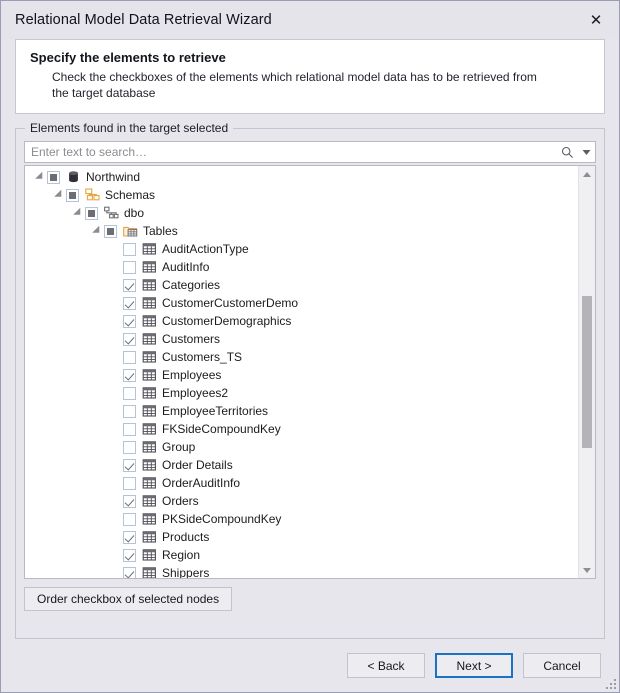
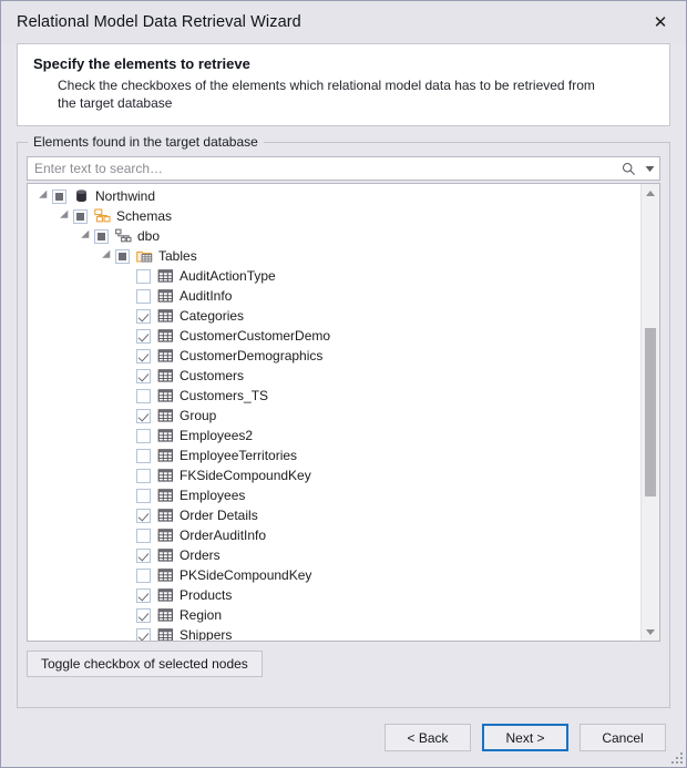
  Relational Model Data Retrieval Wizard
  ✕
  Specify the elements to retrieve
  Check the checkboxes of the elements which relational model data has to be retrieved from the target database
- Elements found in the target selected
+ Elements found in the target database
  Enter text to search…
  Northwind
  Schemas
  dbo
  Tables
  AuditActionType
  AuditInfo
  Categories
  CustomerCustomerDemo
  CustomerDemographics
  Customers
  Customers_TS
- Employees
+ Group
  Employees2
  EmployeeTerritories
  FKSideCompoundKey
- Group
+ Employees
  Order Details
  OrderAuditInfo
  Orders
  PKSideCompoundKey
  Products
  Region
  Shippers
- Order checkbox of selected nodes
+ Toggle checkbox of selected nodes
  < Back
  Next >
  Cancel
